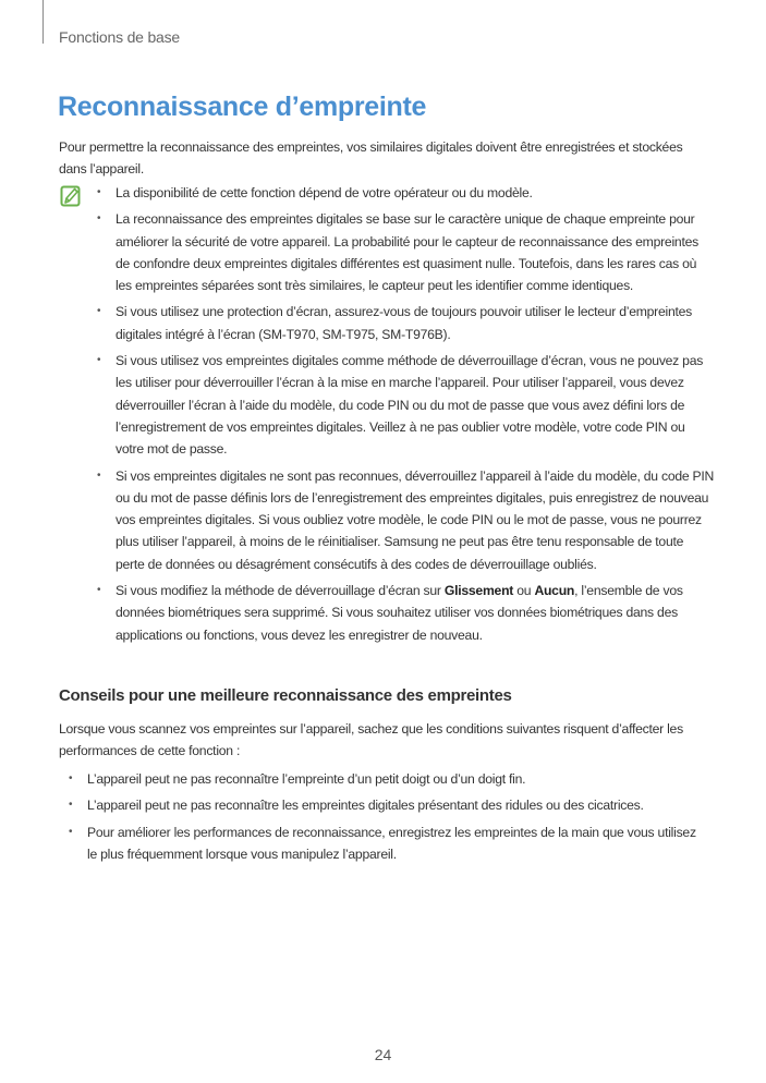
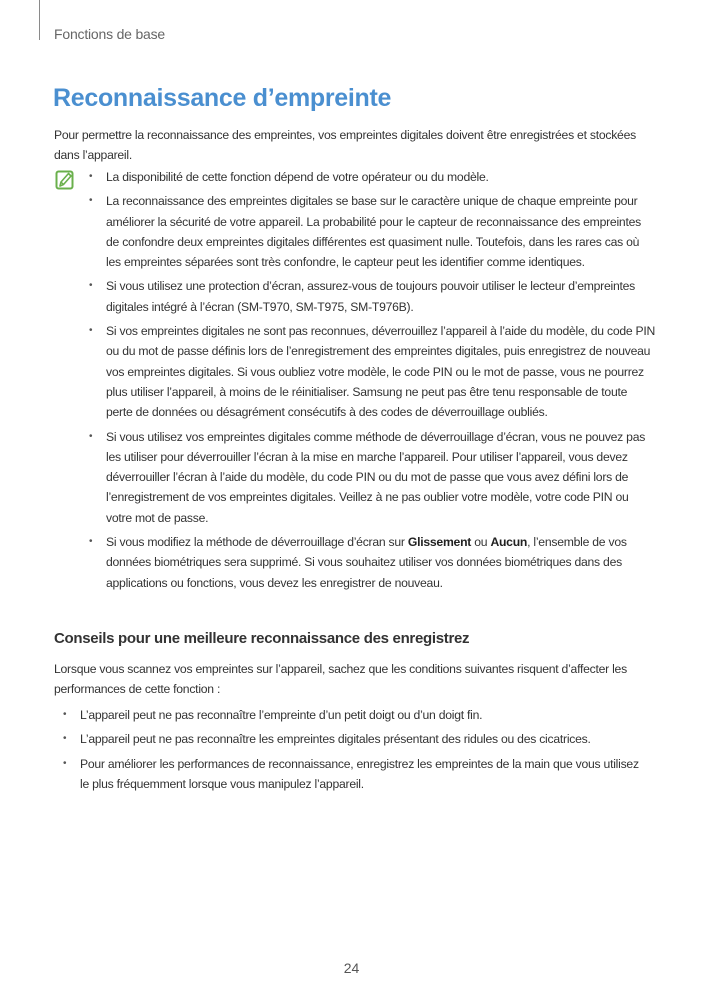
  Fonctions de base
  Reconnaissance d’empreinte
- Pour permettre la reconnaissance des empreintes, vos similaires digitales doivent être enregistrées et stockées dans l’appareil.
+ Pour permettre la reconnaissance des empreintes, vos empreintes digitales doivent être enregistrées et stockées dans l’appareil.
  •
  La disponibilité de cette fonction dépend de votre opérateur ou du modèle.
  •
- La reconnaissance des empreintes digitales se base sur le caractère unique de chaque empreinte pour améliorer la sécurité de votre appareil. La probabilité pour le capteur de reconnaissance des empreintes de confondre deux empreintes digitales différentes est quasiment nulle. Toutefois, dans les rares cas où les empreintes séparées sont très similaires, le capteur peut les identifier comme identiques.
+ La reconnaissance des empreintes digitales se base sur le caractère unique de chaque empreinte pour améliorer la sécurité de votre appareil. La probabilité pour le capteur de reconnaissance des empreintes de confondre deux empreintes digitales différentes est quasiment nulle. Toutefois, dans les rares cas où les empreintes séparées sont très confondre, le capteur peut les identifier comme identiques.
  •
  Si vous utilisez une protection d’écran, assurez-vous de toujours pouvoir utiliser le lecteur d’empreintes digitales intégré à l’écran (SM-T970, SM-T975, SM-T976B).
  •
- Si vous utilisez vos empreintes digitales comme méthode de déverrouillage d’écran, vous ne pouvez pas les utiliser pour déverrouiller l’écran à la mise en marche l’appareil. Pour utiliser l’appareil, vous devez déverrouiller l’écran à l’aide du modèle, du code PIN ou du mot de passe que vous avez défini lors de l’enregistrement de vos empreintes digitales. Veillez à ne pas oublier votre modèle, votre code PIN ou votre mot de passe.
+ Si vos empreintes digitales ne sont pas reconnues, déverrouillez l’appareil à l’aide du modèle, du code PIN ou du mot de passe définis lors de l’enregistrement des empreintes digitales, puis enregistrez de nouveau vos empreintes digitales. Si vous oubliez votre modèle, le code PIN ou le mot de passe, vous ne pourrez plus utiliser l’appareil, à moins de le réinitialiser. Samsung ne peut pas être tenu responsable de toute perte de données ou désagrément consécutifs à des codes de déverrouillage oubliés.
  •
- Si vos empreintes digitales ne sont pas reconnues, déverrouillez l’appareil à l’aide du modèle, du code PIN ou du mot de passe définis lors de l’enregistrement des empreintes digitales, puis enregistrez de nouveau vos empreintes digitales. Si vous oubliez votre modèle, le code PIN ou le mot de passe, vous ne pourrez plus utiliser l’appareil, à moins de le réinitialiser. Samsung ne peut pas être tenu responsable de toute perte de données ou désagrément consécutifs à des codes de déverrouillage oubliés.
+ Si vous utilisez vos empreintes digitales comme méthode de déverrouillage d’écran, vous ne pouvez pas les utiliser pour déverrouiller l’écran à la mise en marche l’appareil. Pour utiliser l’appareil, vous devez déverrouiller l’écran à l’aide du modèle, du code PIN ou du mot de passe que vous avez défini lors de l’enregistrement de vos empreintes digitales. Veillez à ne pas oublier votre modèle, votre code PIN ou votre mot de passe.
  •
  Si vous modifiez la méthode de déverrouillage d’écran sur Glissement ou Aucun, l’ensemble de vos données biométriques sera supprimé. Si vous souhaitez utiliser vos données biométriques dans des applications ou fonctions, vous devez les enregistrer de nouveau.
- Conseils pour une meilleure reconnaissance des empreintes
+ Conseils pour une meilleure reconnaissance des enregistrez
  Lorsque vous scannez vos empreintes sur l’appareil, sachez que les conditions suivantes risquent d’affecter les performances de cette fonction :
  •
  L’appareil peut ne pas reconnaître l’empreinte d’un petit doigt ou d’un doigt fin.
  •
  L’appareil peut ne pas reconnaître les empreintes digitales présentant des ridules ou des cicatrices.
  •
  Pour améliorer les performances de reconnaissance, enregistrez les empreintes de la main que vous utilisez le plus fréquemment lorsque vous manipulez l’appareil.
  24
